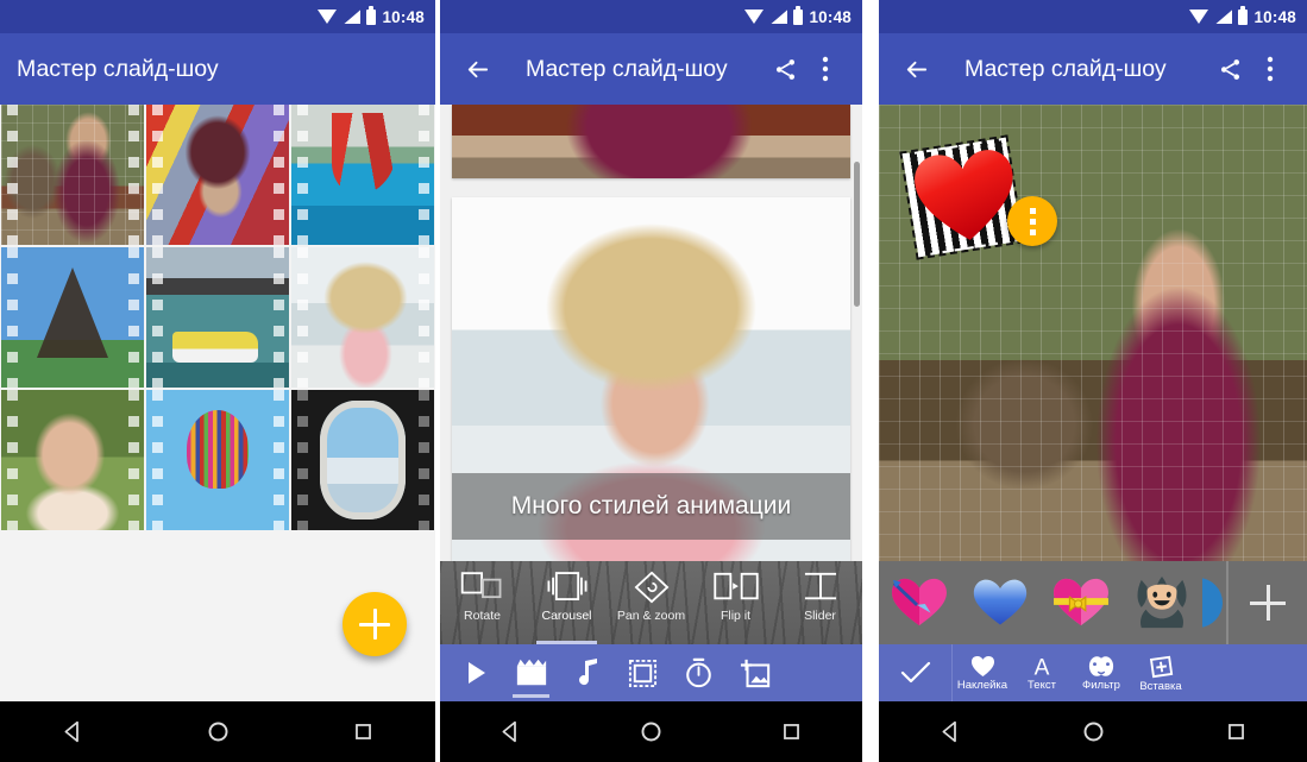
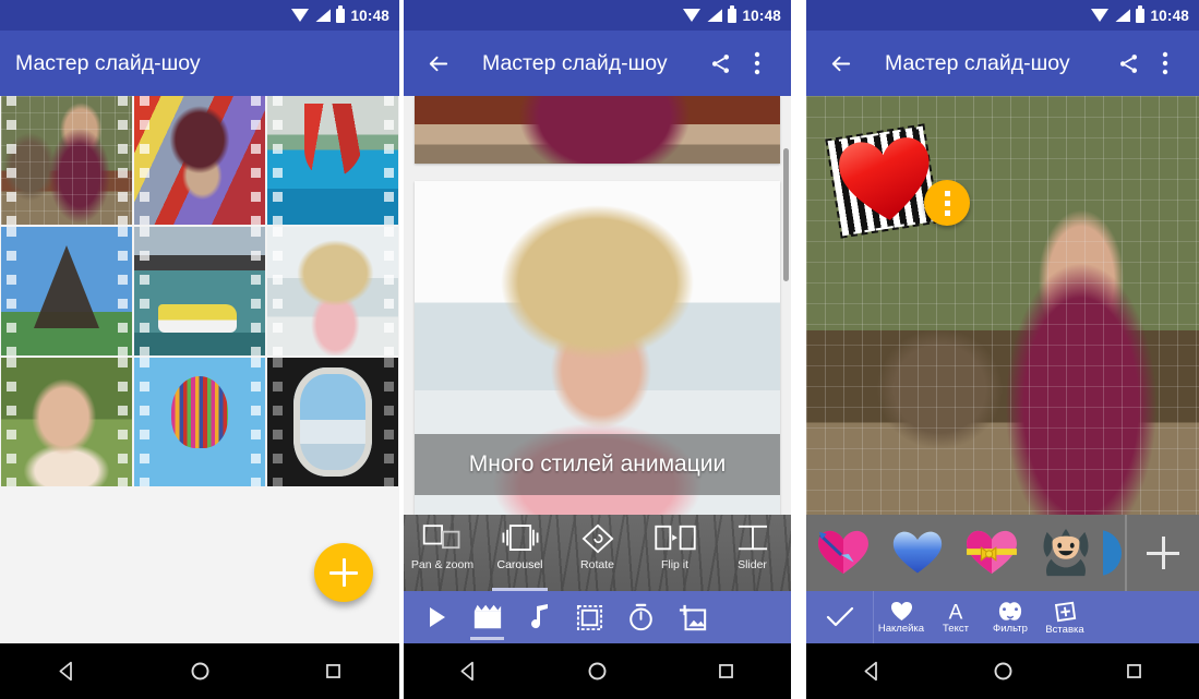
  10:48
  Мастер слайд-шоу
  10:48
  Мастер слайд-шоу
  Много стилей анимации
- Rotate
+ Pan & zoom
  Carousel
- Pan & zoom
+ Rotate
  Flip it
  Slider
  10:48
  Мастер слайд-шоу
  Наклейка
  A
  Текст
  Фильтр
  Вставка
